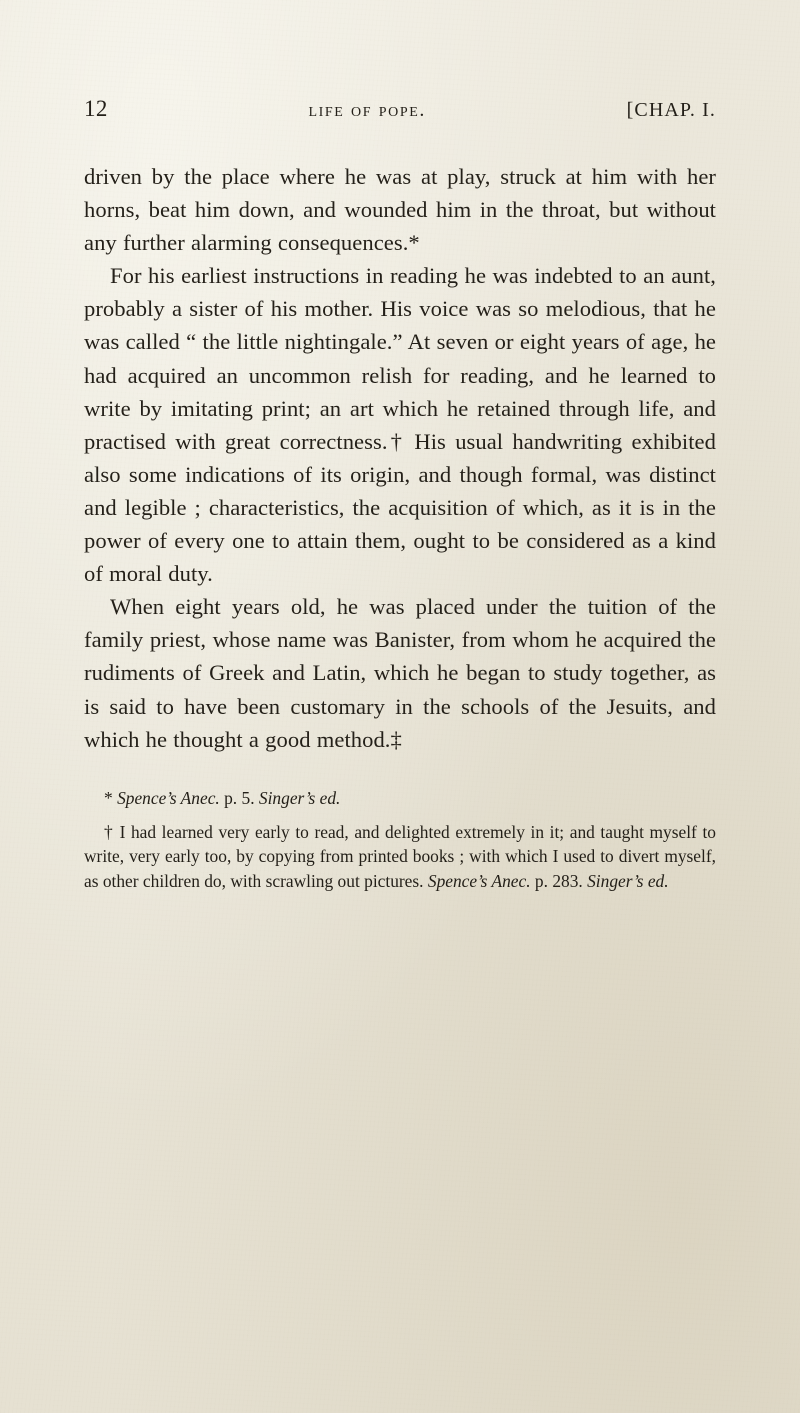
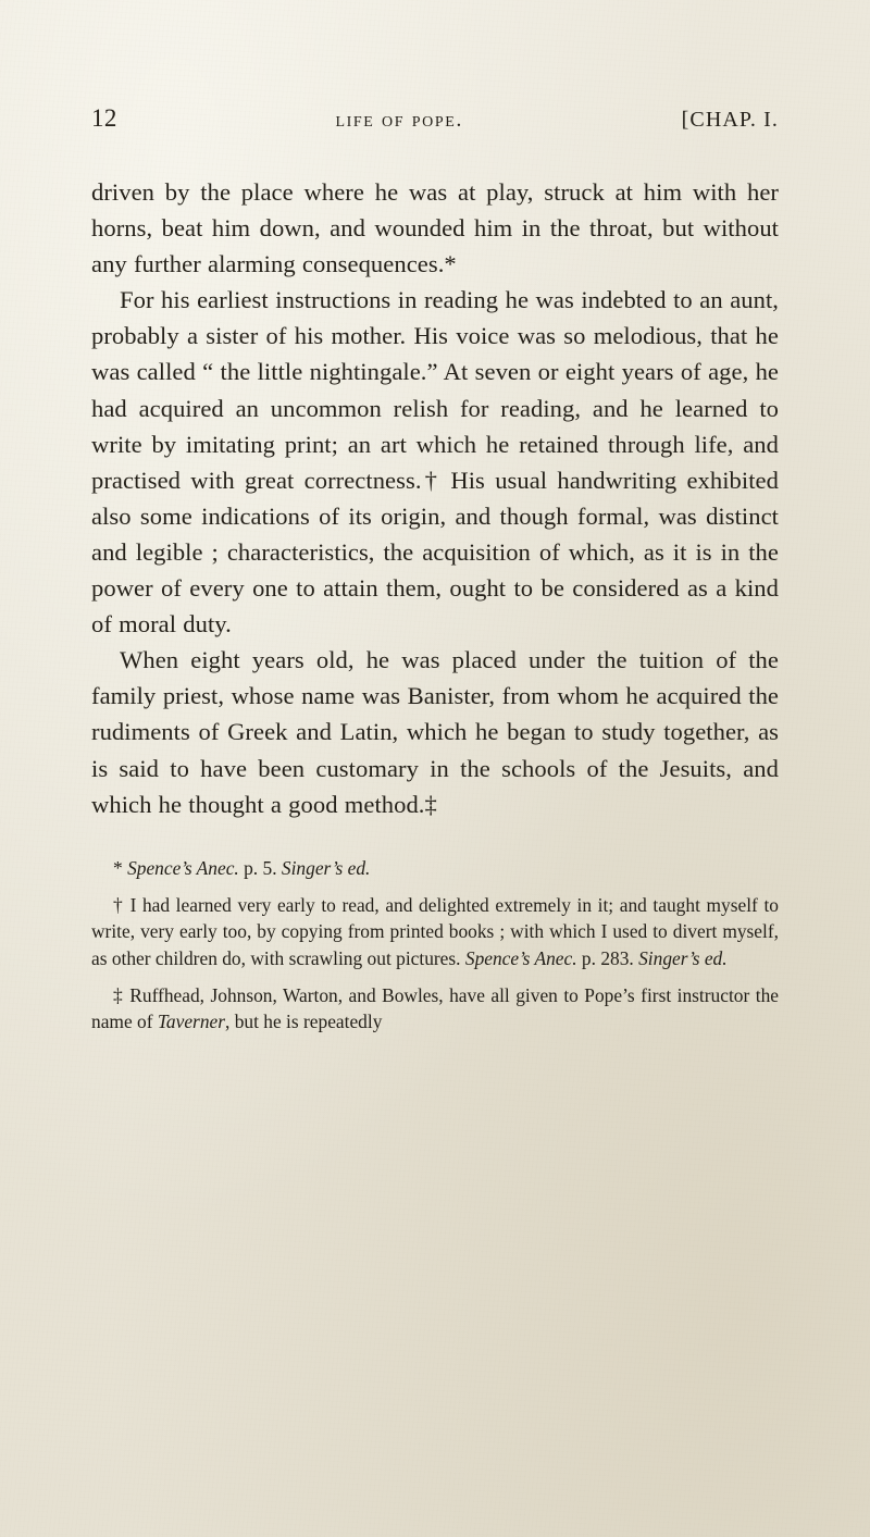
  12
  life of pope.
  [CHAP. I.
  driven by the place where he was at play, struck at him with her horns, beat him down, and wound­ed him in the throat, but without any further alarming consequences.*
  For his earliest instructions in reading he was indebted to an aunt, probably a sister of his mo­ther. His voice was so melodious, that he was called “ the little nightingale.” At seven or eight years of age, he had acquired an uncommon relish for reading, and he learned to write by imitating print; an art which he retained through life, and practised with great correctness.† His usual hand­writing exhibited also some indications of its ori­gin, and though formal, was distinct and legible ; characteristics, the acquisition of which, as it is in the power of every one to attain them, ought to be considered as a kind of moral duty.
  When eight years old, he was placed under the tuition of the family priest, whose name was Banister, from whom he acquired the rudiments of Greek and Latin, which he began to study toge­ther, as is said to have been customary in the schools of the Jesuits, and which he thought a good method.‡
  * Spence’s Anec. p. 5. Singer’s ed.
  † I had learned very early to read, and delighted extremely in it; and taught myself to write, very early too, by copying from printed books ; with which I used to divert myself, as other chil­dren do, with scrawling out pictures. Spence’s Anec. p. 283. Singer’s ed.
+ ‡ Ruffhead, Johnson, Warton, and Bowles, have all given to Pope’s first instructor the name of Taverner, but he is repeatedly
